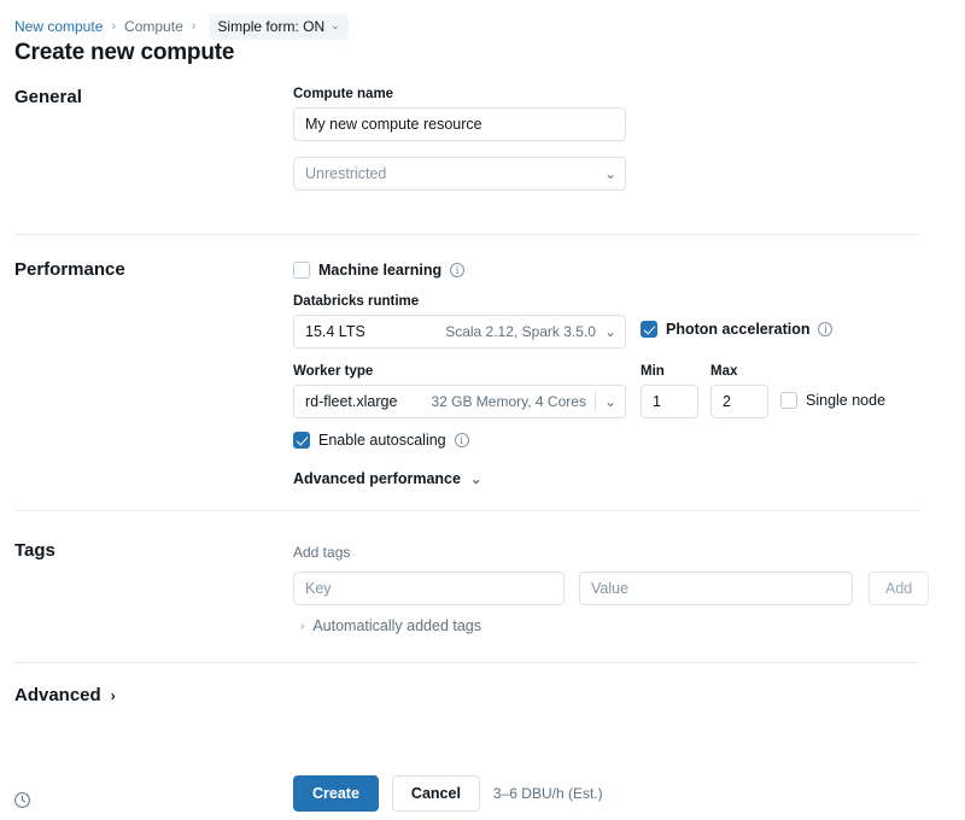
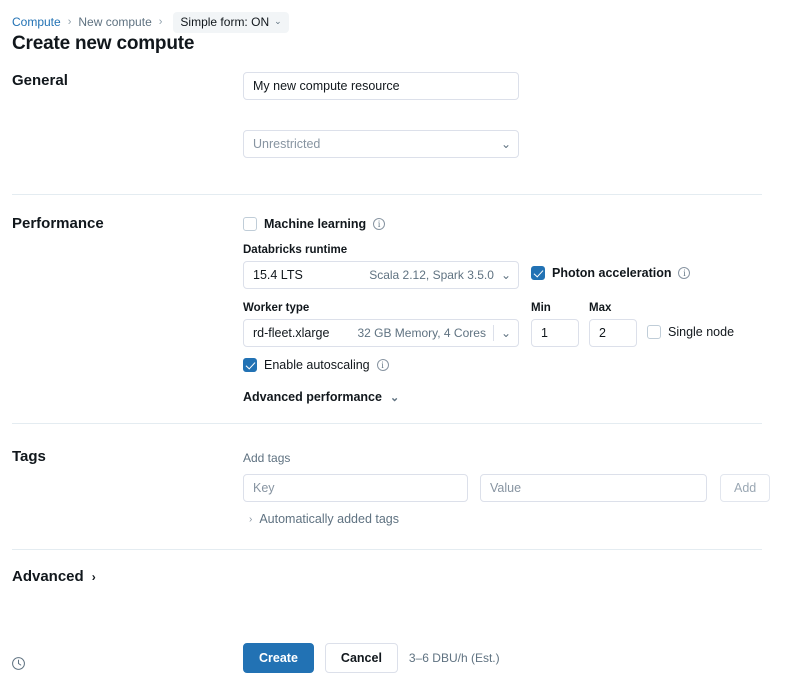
- New compute
+ Compute
  ›
- Compute
+ New compute
  ›
  Simple form: ON
  ⌄
  Create new compute
  General
- Compute name
  My new compute resource
  Unrestricted
  ⌄
  Performance
  Machine learning
  i
  Databricks runtime
  15.4 LTS
  Scala 2.12, Spark 3.5.0
  ⌄
  Photon acceleration
  i
  Worker type
  rd-fleet.xlarge
  32 GB Memory, 4 Cores
  ⌄
  Min
  1
  Max
  2
  Single node
  Enable autoscaling
  i
  Advanced performance
  ⌄
  Tags
  Add tags
  Key
  Value
  Add
  ›
  Automatically added tags
  Advanced
  ›
  Create
  Cancel
  3–6 DBU/h (Est.)
